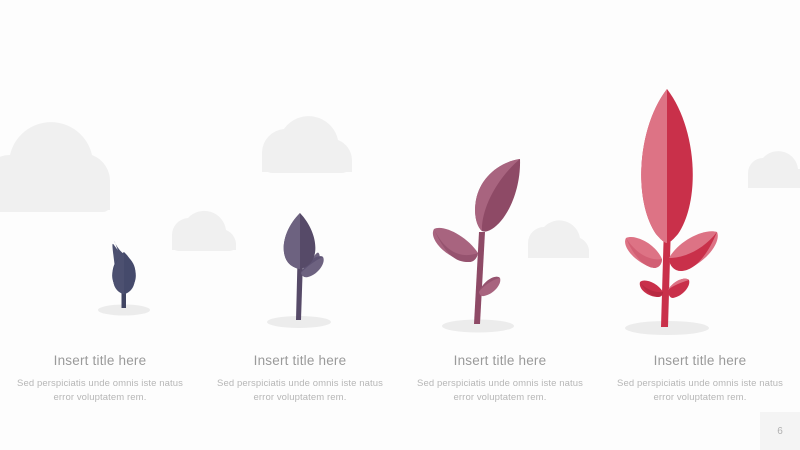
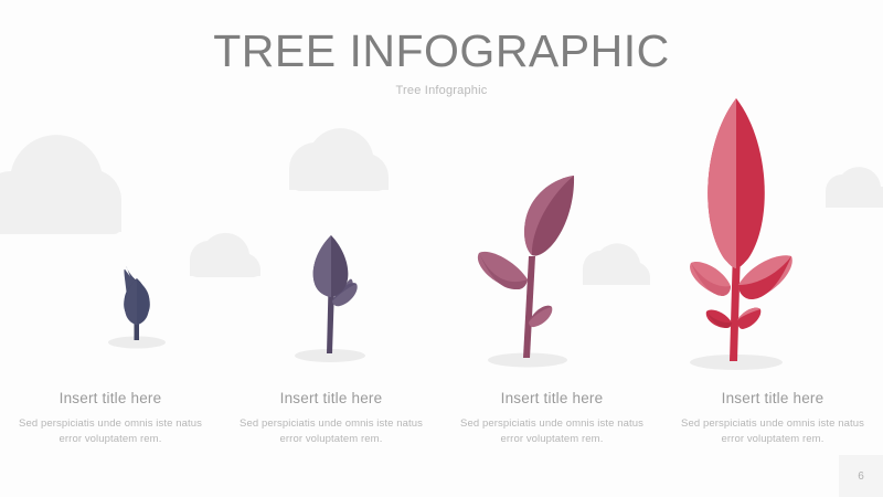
+ TREE INFOGRAPHIC
+ Tree Infographic
  Insert title here
  Sed perspiciatis unde omnis iste natus error voluptatem rem.
  Insert title here
  Sed perspiciatis unde omnis iste natus error voluptatem rem.
  Insert title here
  Sed perspiciatis unde omnis iste natus error voluptatem rem.
  Insert title here
  Sed perspiciatis unde omnis iste natus error voluptatem rem.
  6
